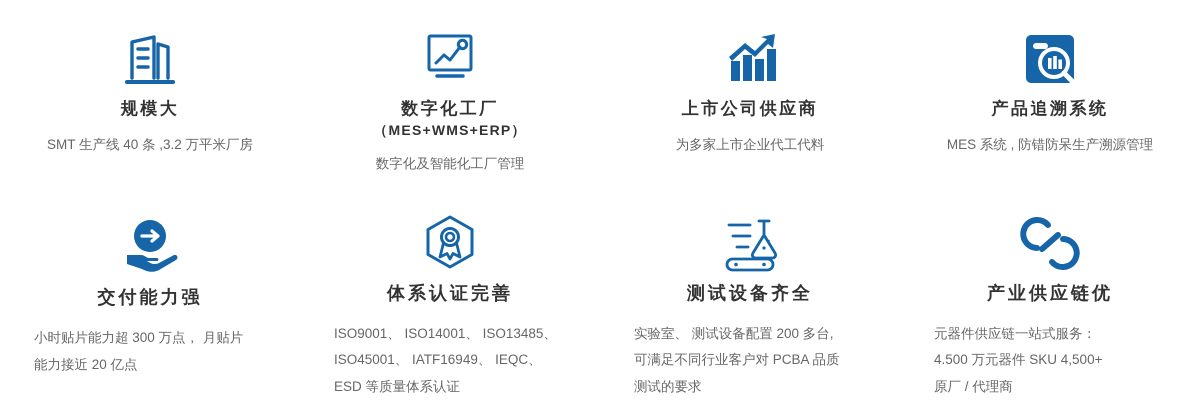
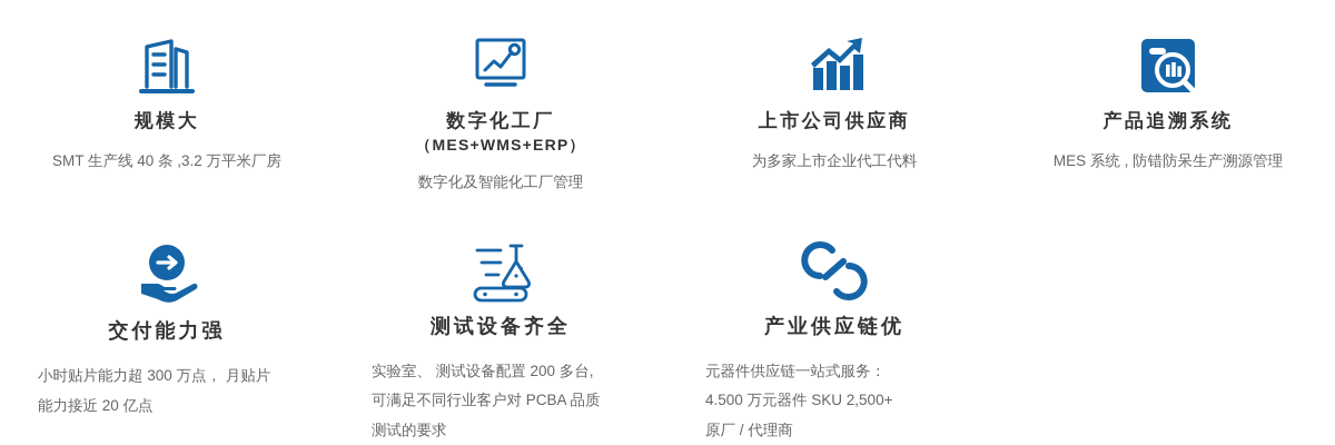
  规模大
  SMT 生产线 40 条 ,3.2 万平米厂房
  数字化工厂
  （MES+WMS+ERP）
  数字化及智能化工厂管理
  上市公司供应商
  为多家上市企业代工代料
  产品追溯系统
  MES 系统 , 防错防呆生产溯源管理
  交付能力强
  小时贴片能力超 300 万点， 月贴片
  能力接近 20 亿点
- 体系认证完善
- ISO9001、 ISO14001、 ISO13485、
- ISO45001、 IATF16949、 IEQC、
- ESD 等质量体系认证
  测试设备齐全
  实验室、 测试设备配置 200 多台,
  可满足不同行业客户对 PCBA 品质
  测试的要求
  产业供应链优
  元器件供应链一站式服务：
- 4.500 万元器件 SKU 4,500+
+ 4.500 万元器件 SKU 2,500+
  原厂 / 代理商
